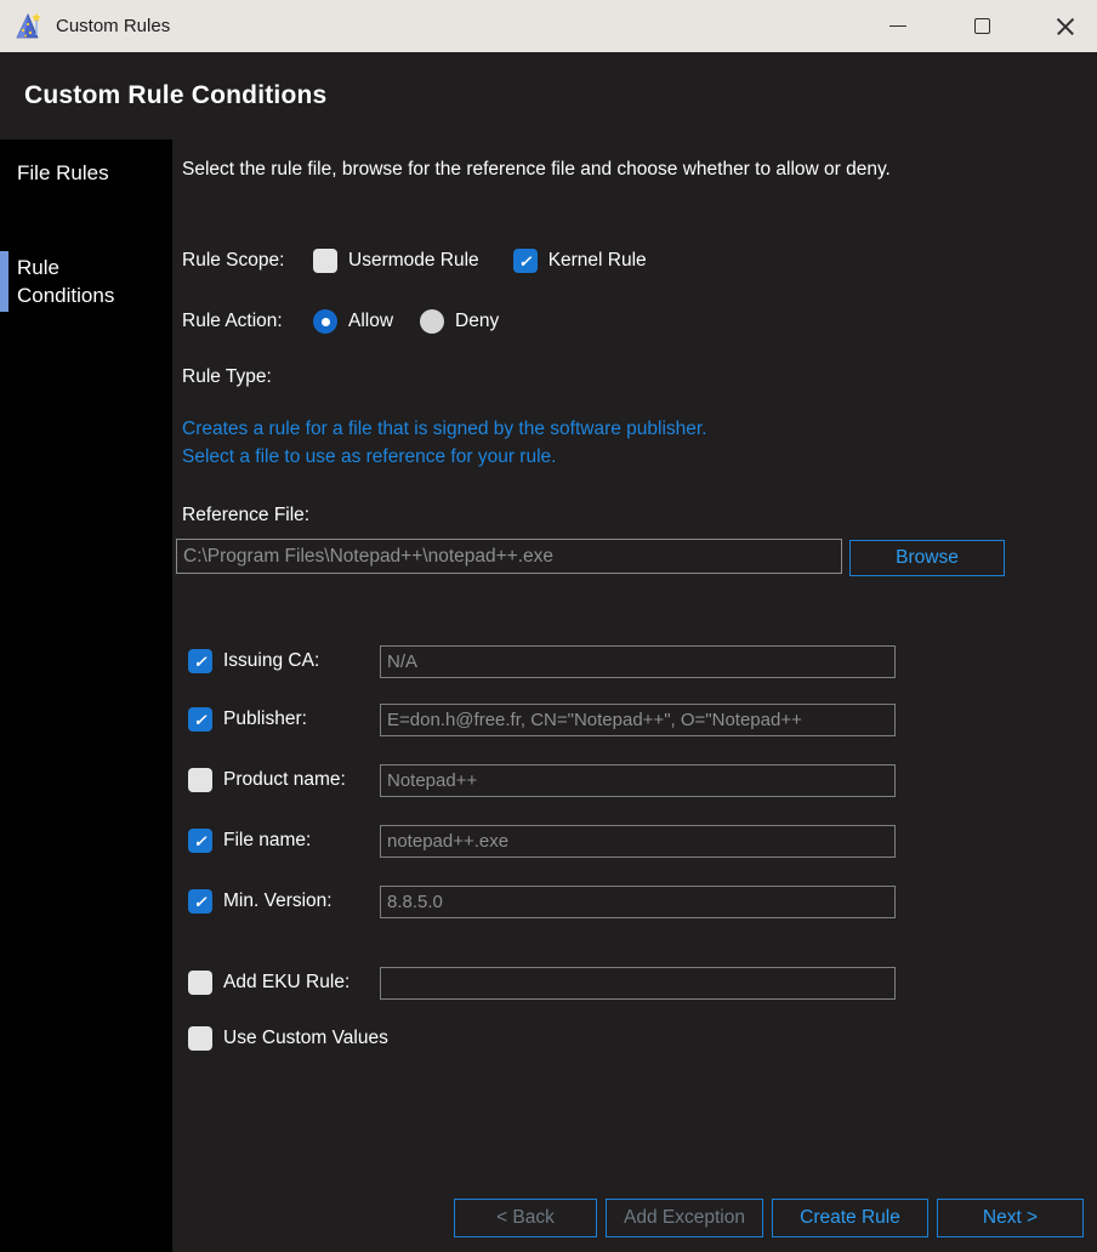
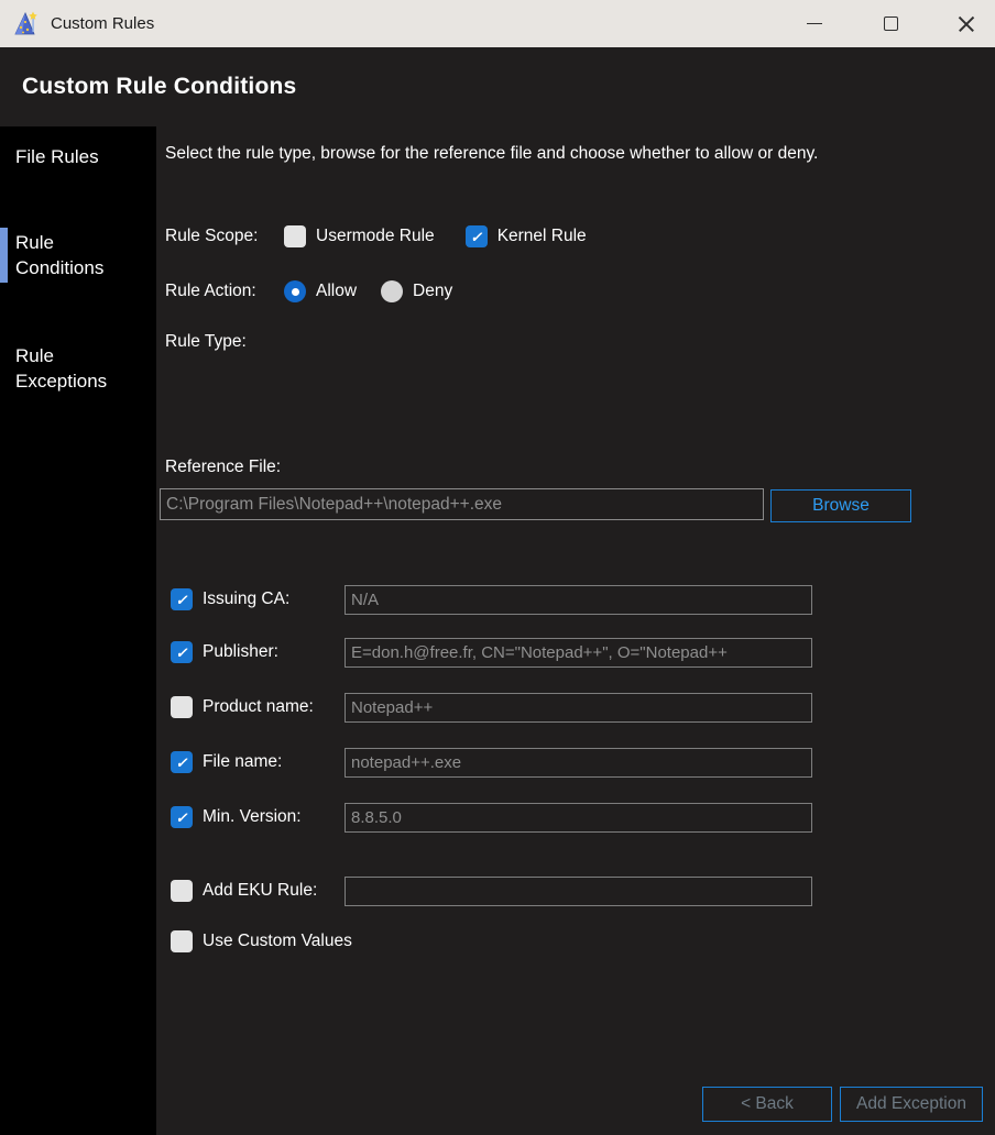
  Custom Rules
  Custom Rule Conditions
  File Rules
  Rule Conditions
+ Rule Exceptions
- Select the rule file, browse for the reference file and choose whether to allow or deny.
+ Select the rule type, browse for the reference file and choose whether to allow or deny.
  Rule Scope:
  Usermode Rule
  Kernel Rule
  Rule Action:
  Allow
  Deny
  Rule Type:
- Creates a rule for a file that is signed by the software publisher.
- Select a file to use as reference for your rule.
  Reference File:
  C:\Program Files\Notepad++\notepad++.exe
  Browse
  Issuing CA:
  N/A
  Publisher:
  E=don.h@free.fr, CN="Notepad++", O="Notepad++
  Product name:
  Notepad++
  File name:
  notepad++.exe
  Min. Version:
  8.8.5.0
  Add EKU Rule:
  Use Custom Values
  < Back
  Add Exception
- Create Rule
- Next >
